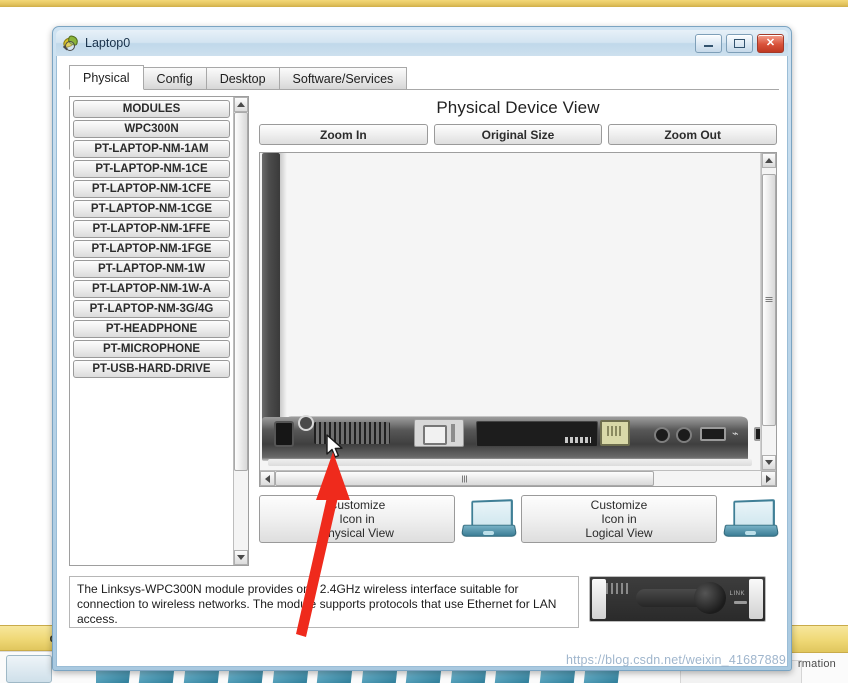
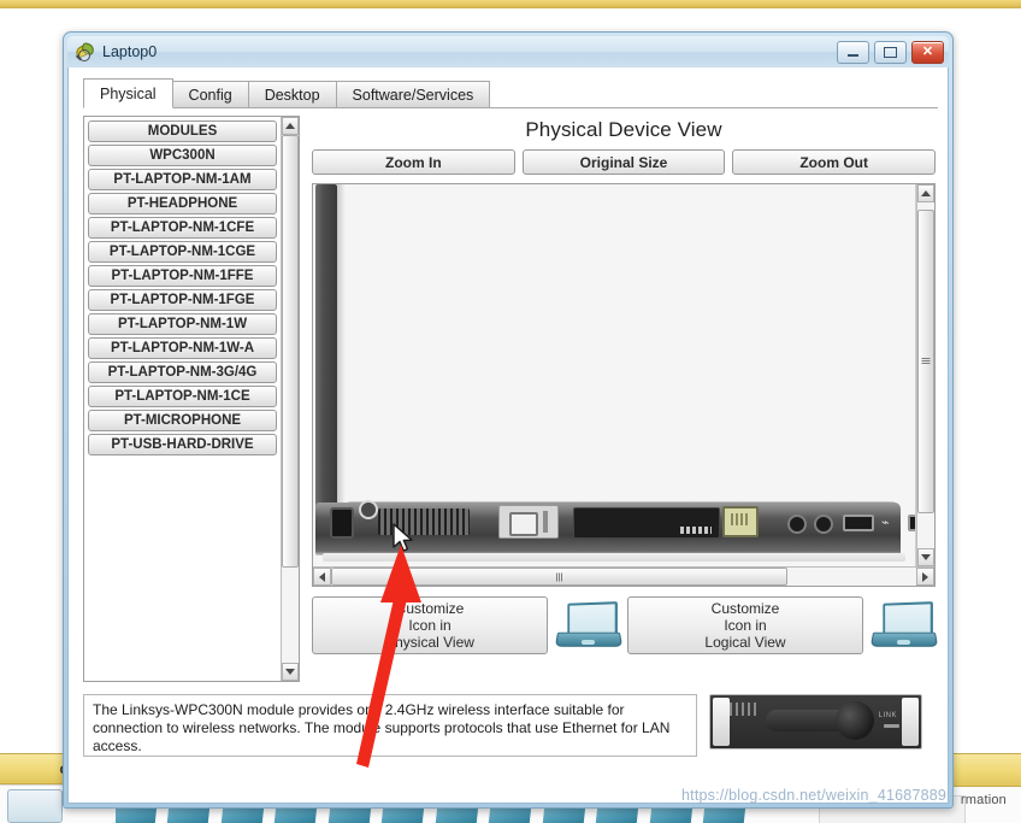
  rmation
  Laptop0
  ✕
  Physical
  Config
  Desktop
  Software/Services
  MODULES
  WPC300N
  PT-LAPTOP-NM-1AM
- PT-LAPTOP-NM-1CE
+ PT-HEADPHONE
  PT-LAPTOP-NM-1CFE
  PT-LAPTOP-NM-1CGE
  PT-LAPTOP-NM-1FFE
  PT-LAPTOP-NM-1FGE
  PT-LAPTOP-NM-1W
  PT-LAPTOP-NM-1W-A
  PT-LAPTOP-NM-3G/4G
- PT-HEADPHONE
+ PT-LAPTOP-NM-1CE
  PT-MICROPHONE
  PT-USB-HARD-DRIVE
  Physical Device View
  Zoom In
  Original Size
  Zoom Out
  ⌁
  ustomize
  Icon in
  hysical View
  Customize
  Icon in
  Logical View
  The Linksys-WPC300N module provides o 2.4GHz wireless interface suitable for connection to wireless networks. The mod supports protocols that use Ethernet for LAN access.
  https://blog.csdn.net/weixin_41687889
